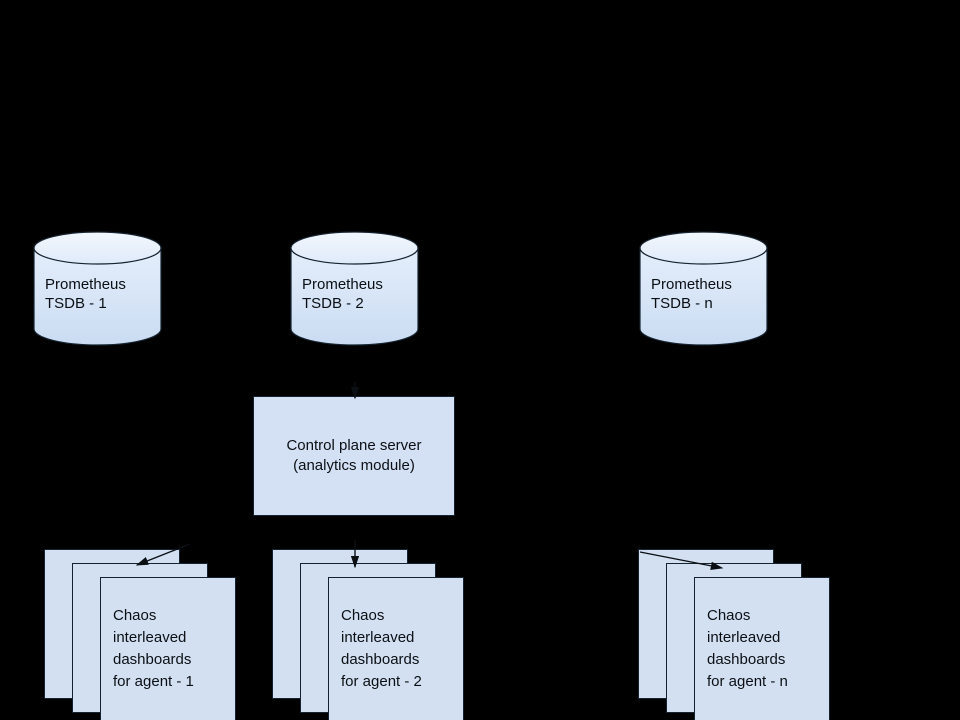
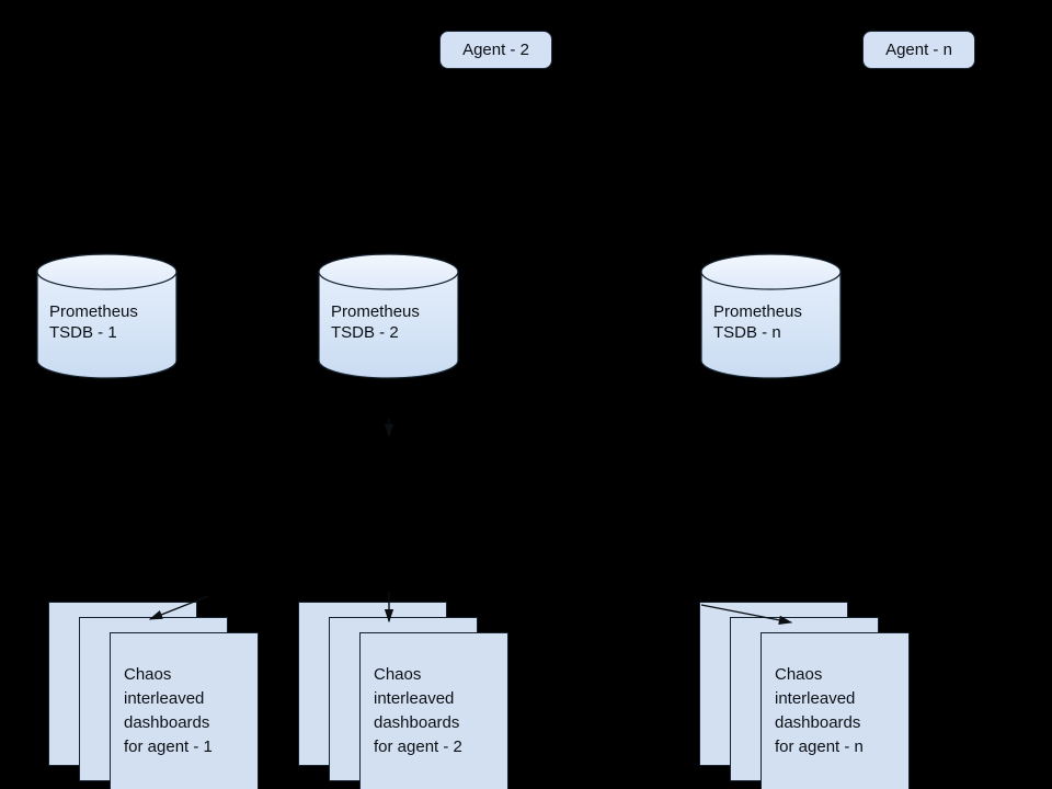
+ Agent - 2
+ Agent - n
  Prometheus
  TSDB - 1
  Prometheus
  TSDB - 2
  Prometheus
  TSDB - n
- Control plane server
- (analytics module)
  Chaos
  interleaved
  dashboards
  for agent - 1
  Chaos
  interleaved
  dashboards
  for agent - 2
  Chaos
  interleaved
  dashboards
  for agent - n
